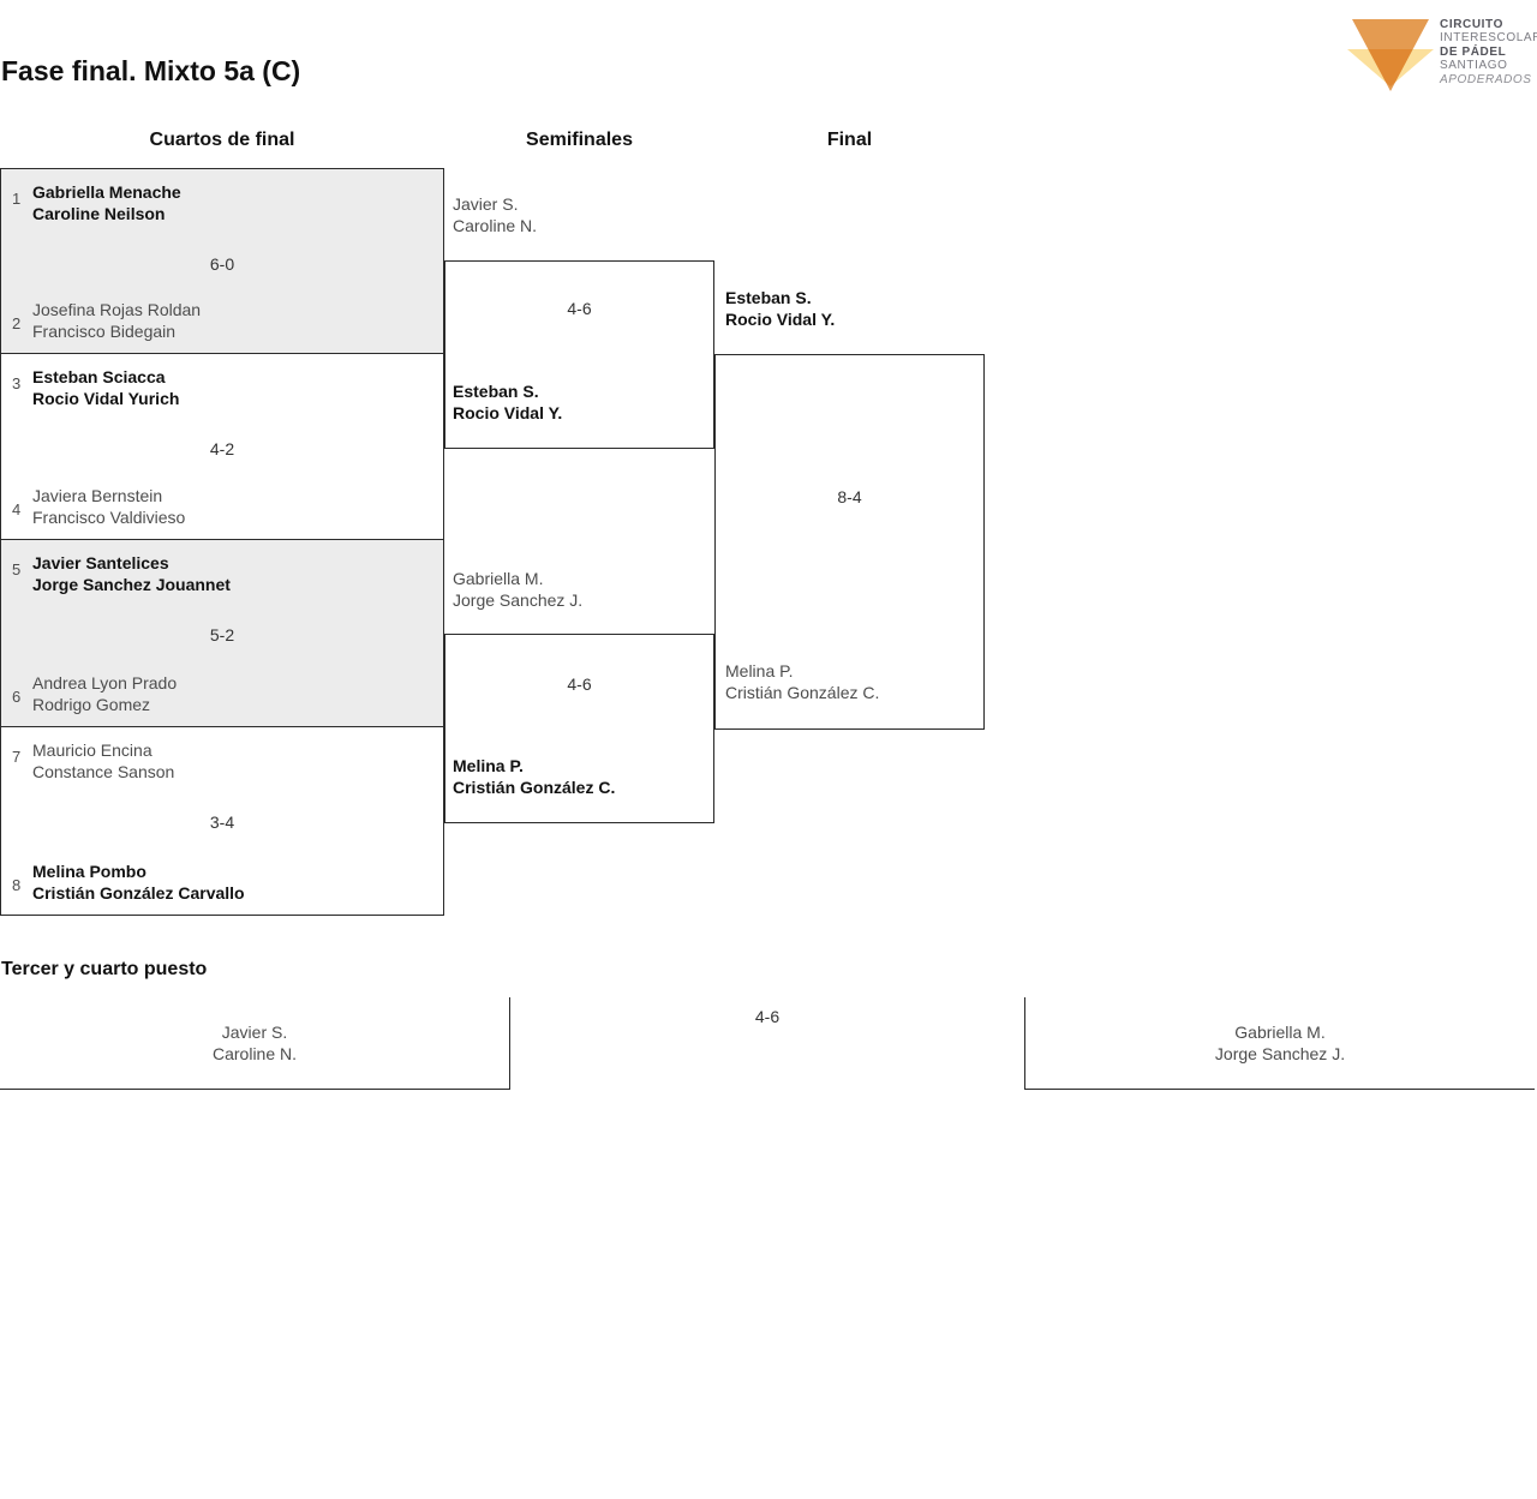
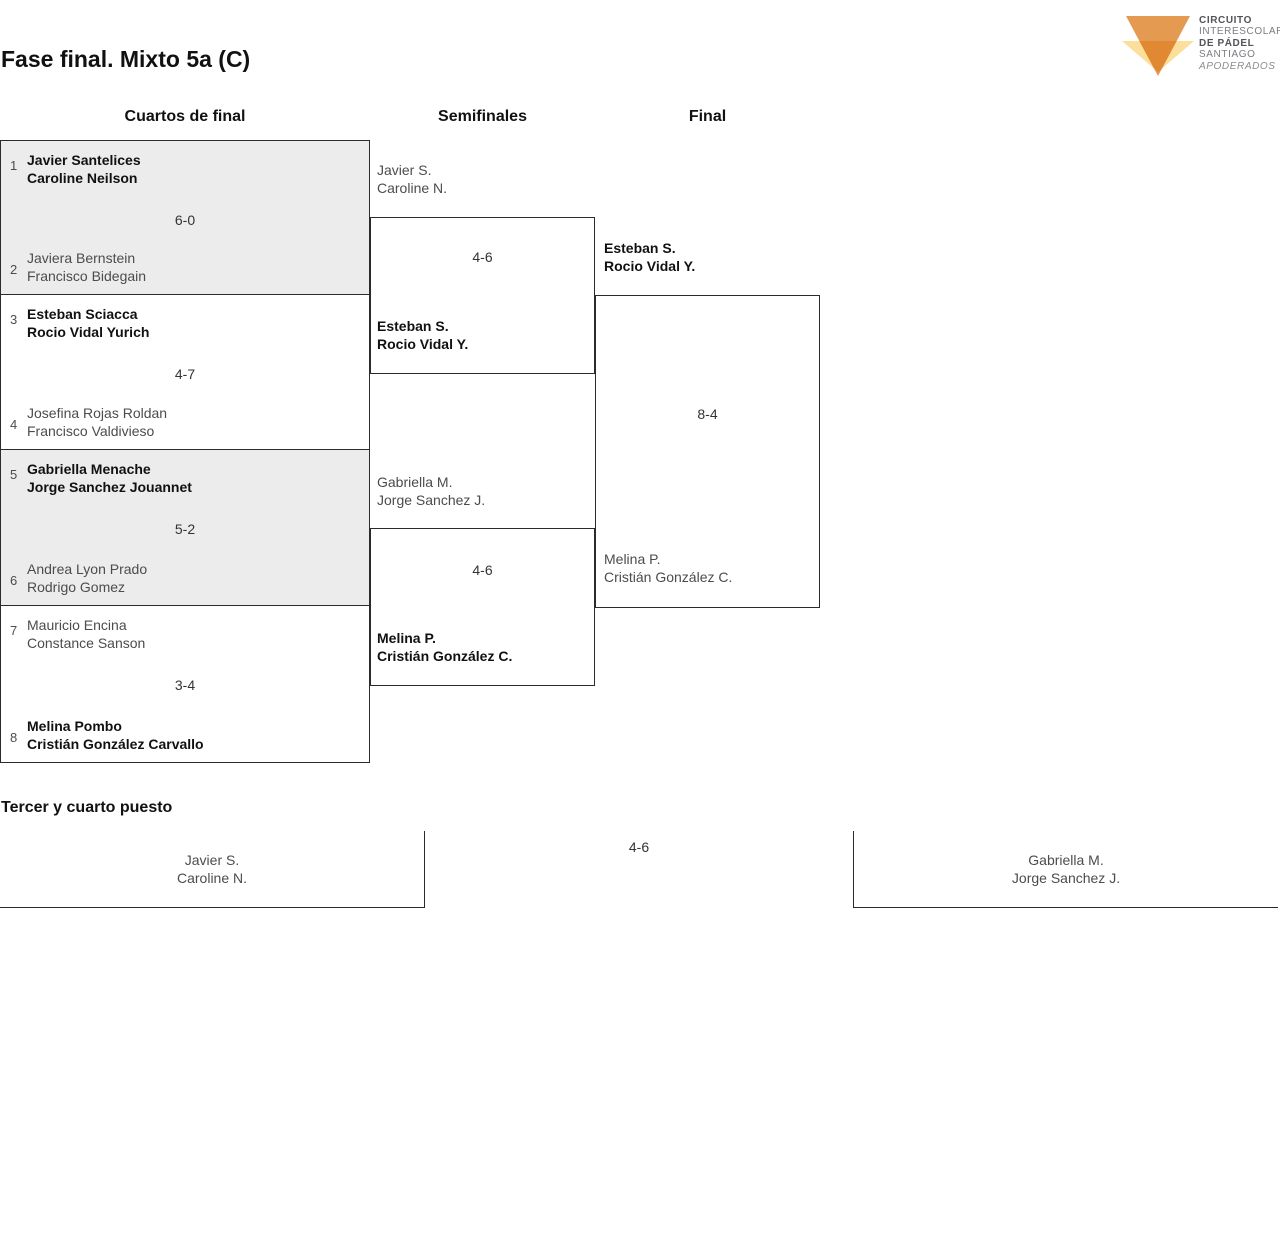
  Fase final. Mixto 5a (C)
  CIRCUITO
  INTERESCOLA
  DE PÁDEL
  SANTIAGO
  APODERADOS
  Cuartos de final
  Semifinales
  Final
  1
- Gabriella Menache
+ Javier Santelices
  Caroline Neilson
  6-0
  2
- Josefina Rojas Roldan
+ Javiera Bernstein
  Francisco Bidegain
  3
  Esteban Sciacca
  Rocio Vidal Yurich
- 4-2
+ 4-7
  4
- Javiera Bernstein
+ Josefina Rojas Roldan
  Francisco Valdivieso
  5
- Javier Santelices
+ Gabriella Menache
  Jorge Sanchez Jouannet
  5-2
  6
  Andrea Lyon Prado
  Rodrigo Gomez
  7
  Mauricio Encina
  Constance Sanson
  3-4
  8
  Melina Pombo
  Cristián González Carvallo
  Javier S.
  Caroline N.
  4-6
  Esteban S.
  Rocio Vidal Y.
  Gabriella M.
  Jorge Sanchez J.
  4-6
  Melina P.
  Cristián González C.
  Esteban S.
  Rocio Vidal Y.
  8-4
  Melina P.
  Cristián González C.
  Tercer y cuarto puesto
  Javier S.
  Caroline N.
  4-6
  Gabriella M.
  Jorge Sanchez J.
